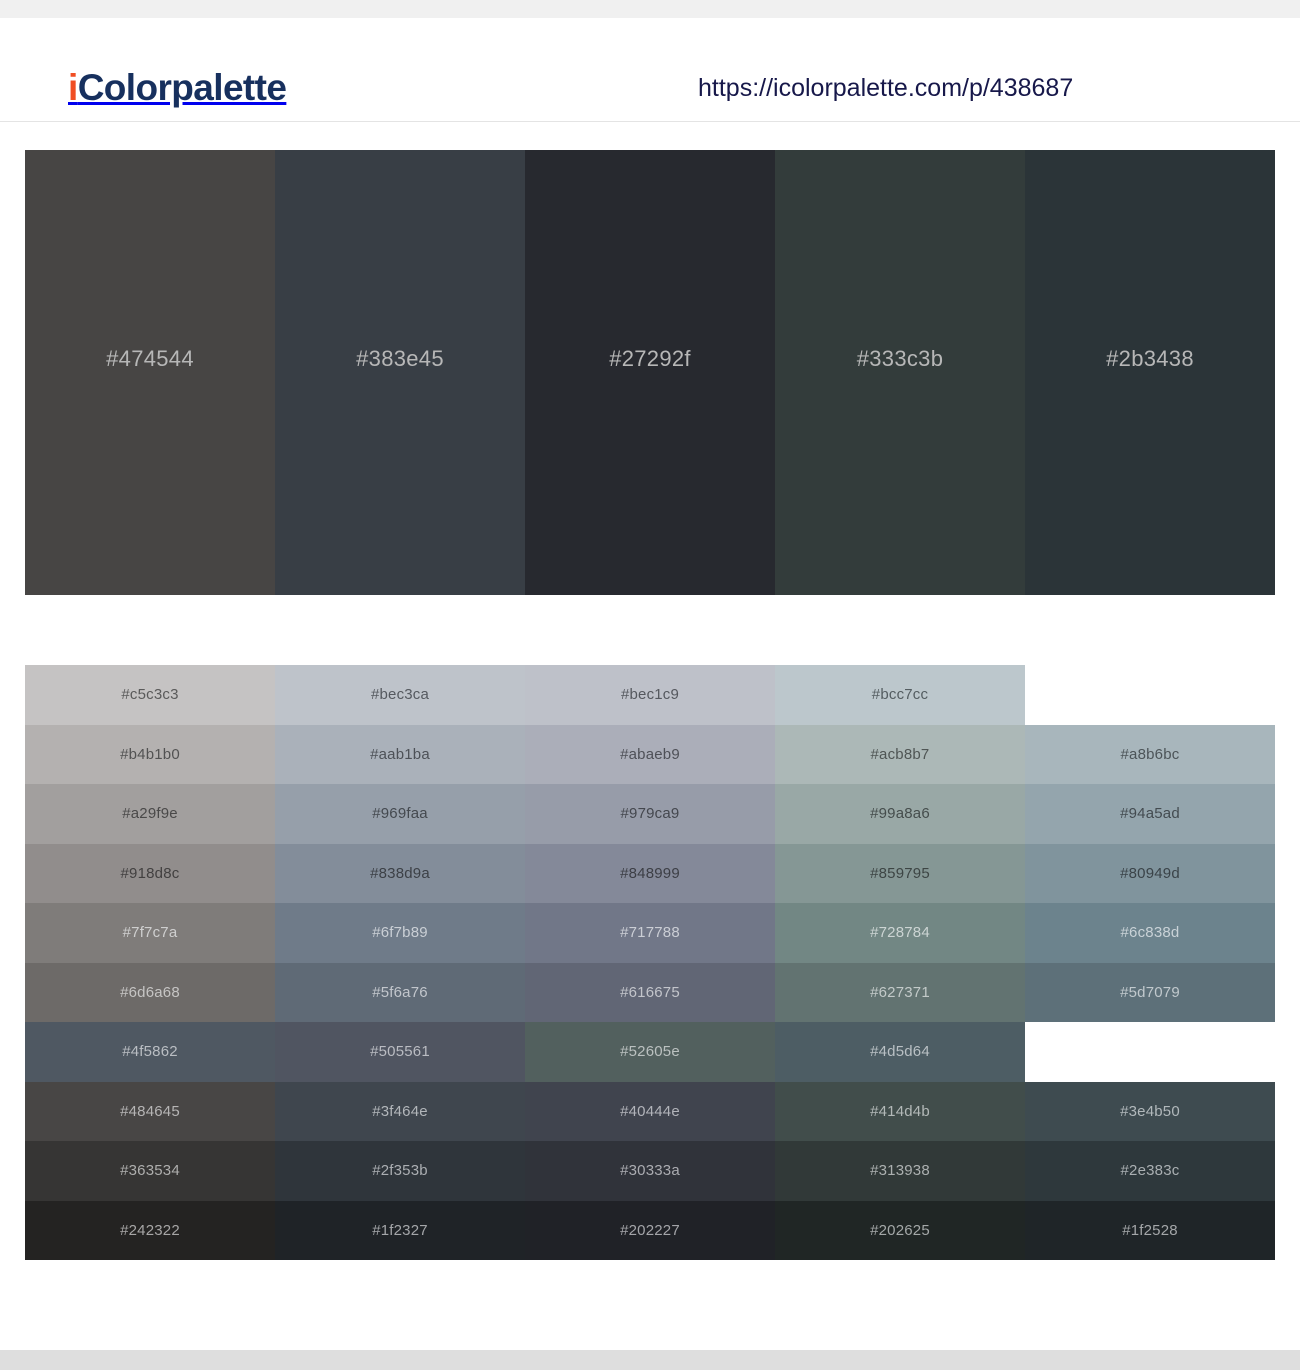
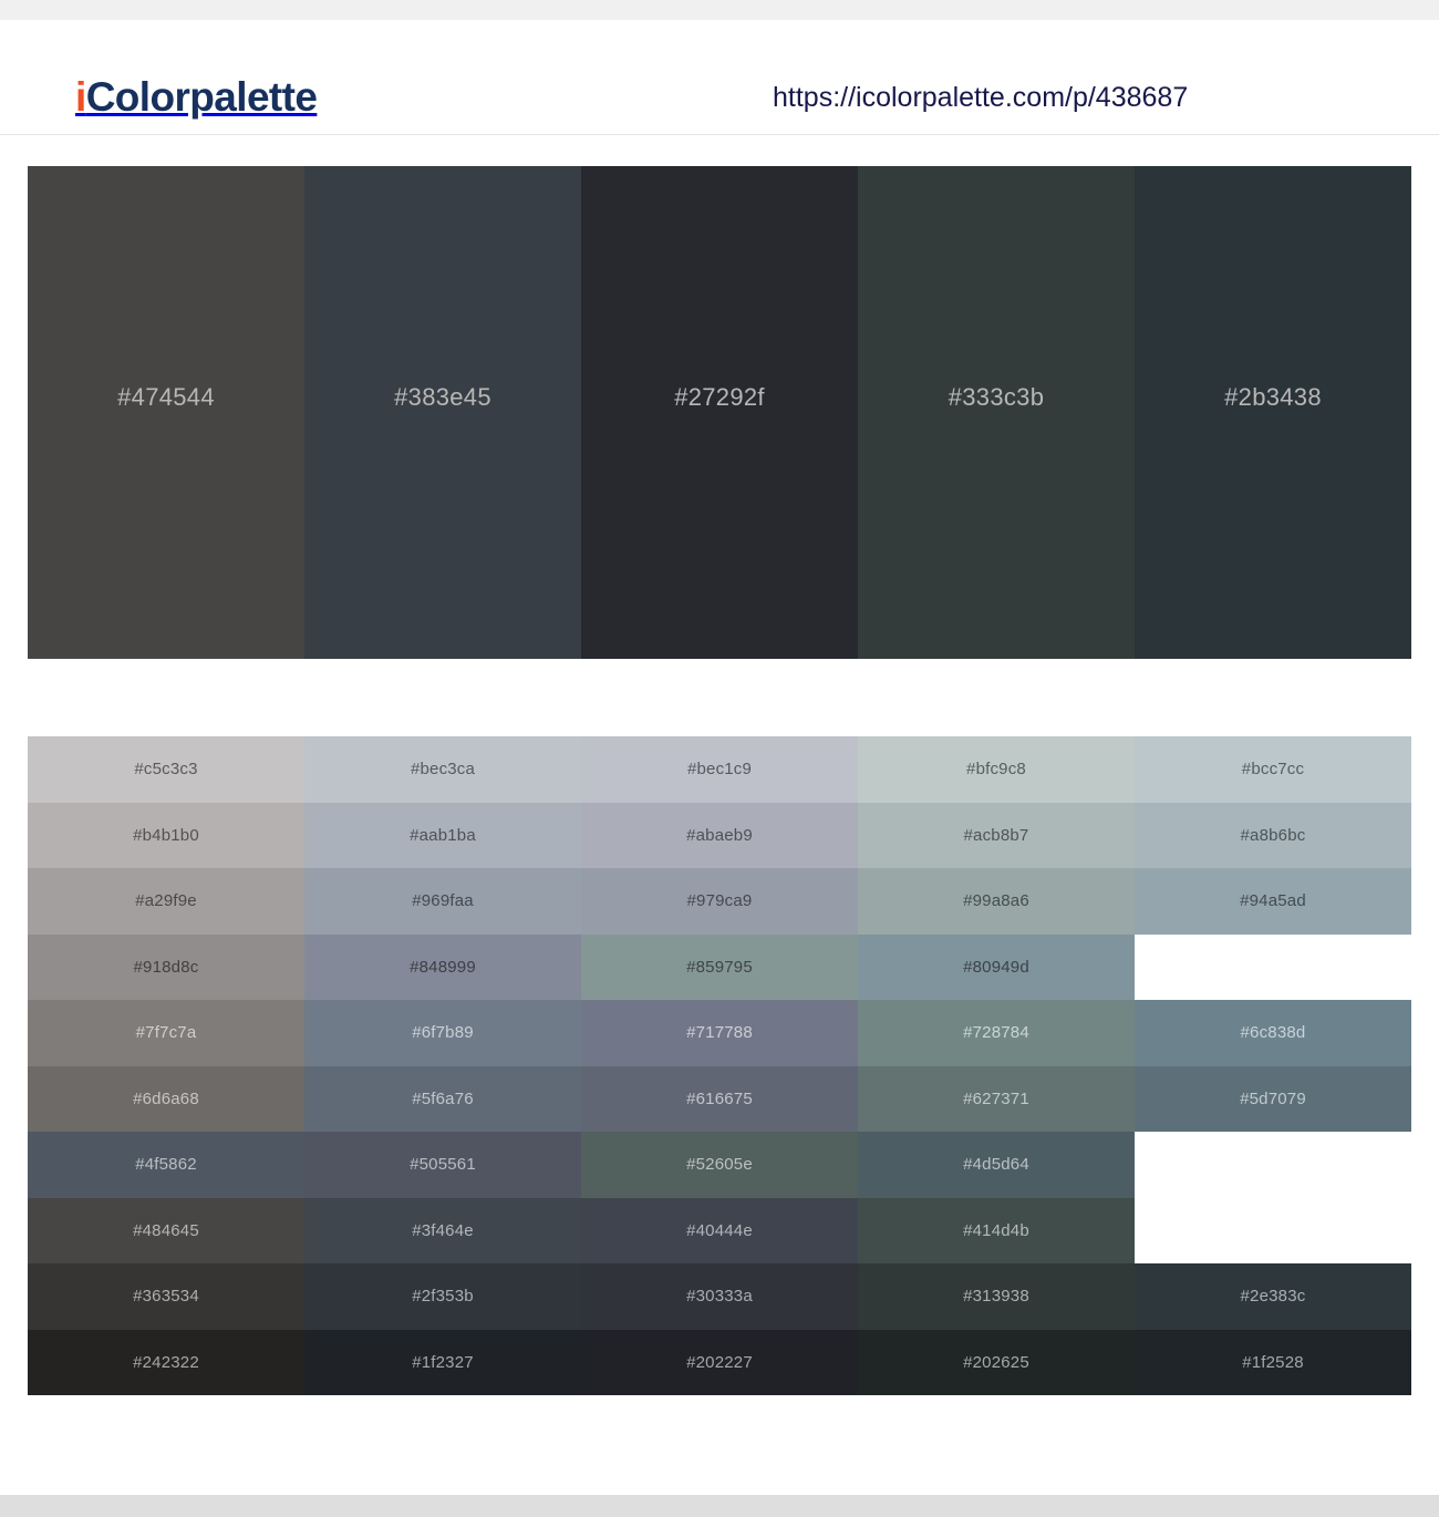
  iColorpalette
  https://icolorpalette.com/p/438687
  #474544
  #383e45
  #27292f
  #333c3b
  #2b3438
  #c5c3c3
  #bec3ca
  #bec1c9
+ #bfc9c8
  #bcc7cc
  #b4b1b0
  #aab1ba
  #abaeb9
  #acb8b7
  #a8b6bc
  #a29f9e
  #969faa
  #979ca9
  #99a8a6
  #94a5ad
  #918d8c
- #838d9a
  #848999
  #859795
  #80949d
  #7f7c7a
  #6f7b89
  #717788
  #728784
  #6c838d
  #6d6a68
  #5f6a76
  #616675
  #627371
  #5d7079
  #4f5862
  #505561
  #52605e
  #4d5d64
  #484645
  #3f464e
  #40444e
  #414d4b
- #3e4b50
  #363534
  #2f353b
  #30333a
  #313938
  #2e383c
  #242322
  #1f2327
  #202227
  #202625
  #1f2528
